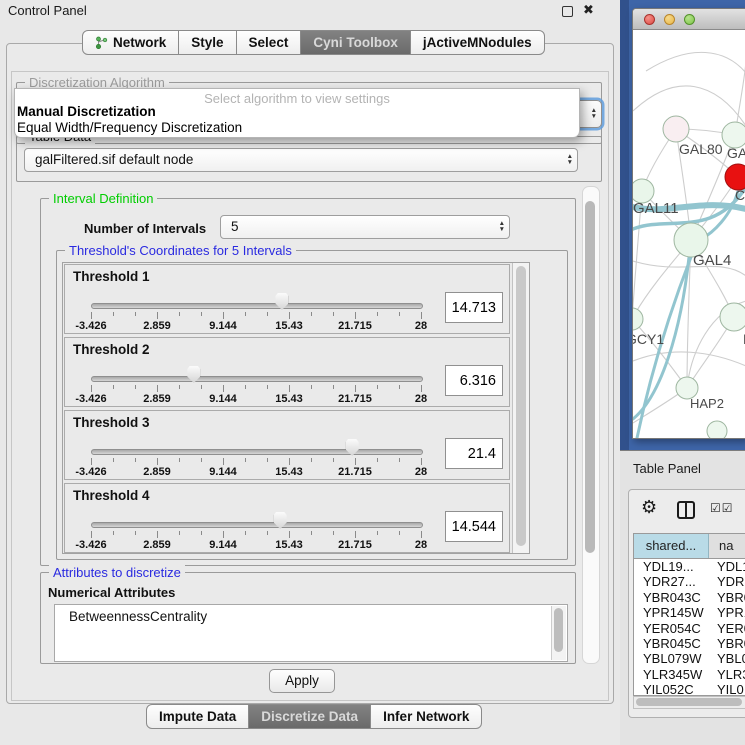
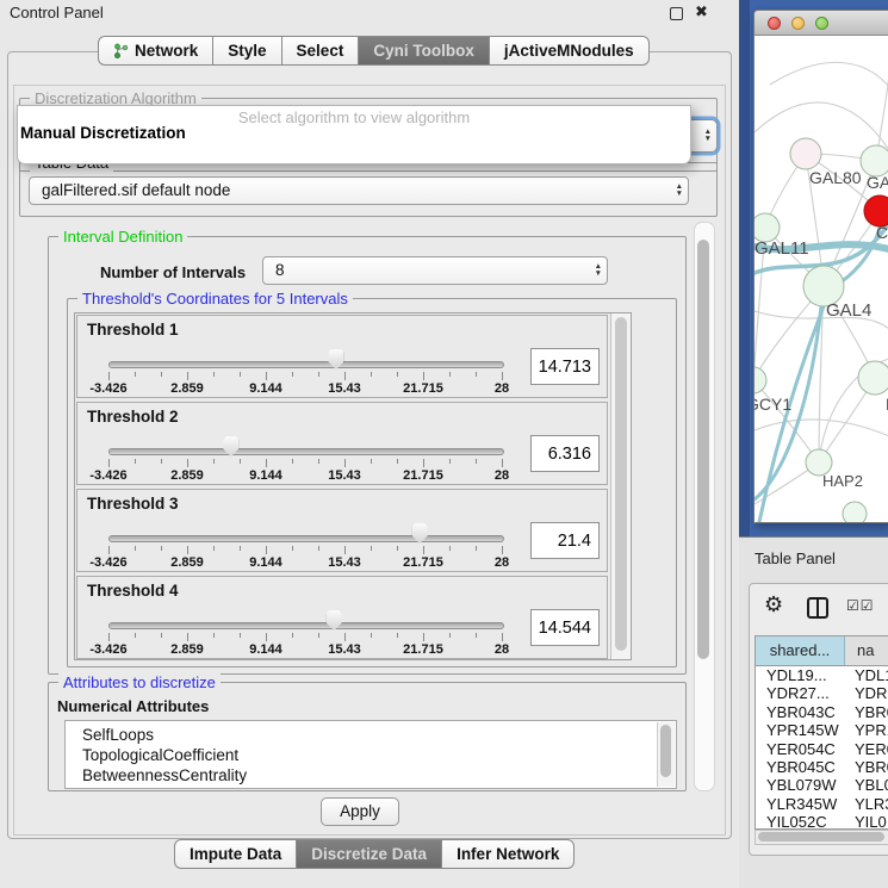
  Control Panel
  ✖
  Network
  Style
  Select
  Cyni Toolbox
  jActiveMNodules
  Discretization Algorithm
- Select algorithm to view settings
+ Select algorithm to view algorithm
  Manual Discretization
- Equal Width/Frequency Discretization
  galFiltered.sif default node
  Interval Definition
  Number of Intervals
- 5
+ 8
  Threshold's Coordinates for 5 Intervals
  Threshold 1
  -3.426
  2.859
  9.144
  15.43
  21.715
  28
  14.713
  Threshold 2
  -3.426
  2.859
  9.144
  15.43
  21.715
  28
  6.316
  Threshold 3
  -3.426
  2.859
  9.144
  15.43
  21.715
  28
  21.4
  Threshold 4
  -3.426
  2.859
  9.144
  15.43
  21.715
  28
  14.544
  Attributes to discretize
  Numerical Attributes
+ SelfLoops
+ TopologicalCoefficient
  BetweennessCentrality
  Apply
  Impute Data
  Discretize Data
  Infer Network
  GAL80
  GA
  C
  GAL11
  GAL4
  CY1
  HAP2
  Table Panel
  ⚙
  ☑☑
  shared...
  na
  YDL19...
  YDL
  YDR27...
  YDR
  YBR043C
  YBR
  YPR145W
  YPR
  YER054C
  YER
  YBR045C
  YBR
  YBL079W
  YBL
  YLR345W
  YLR
  YIL052C
  YIL0
